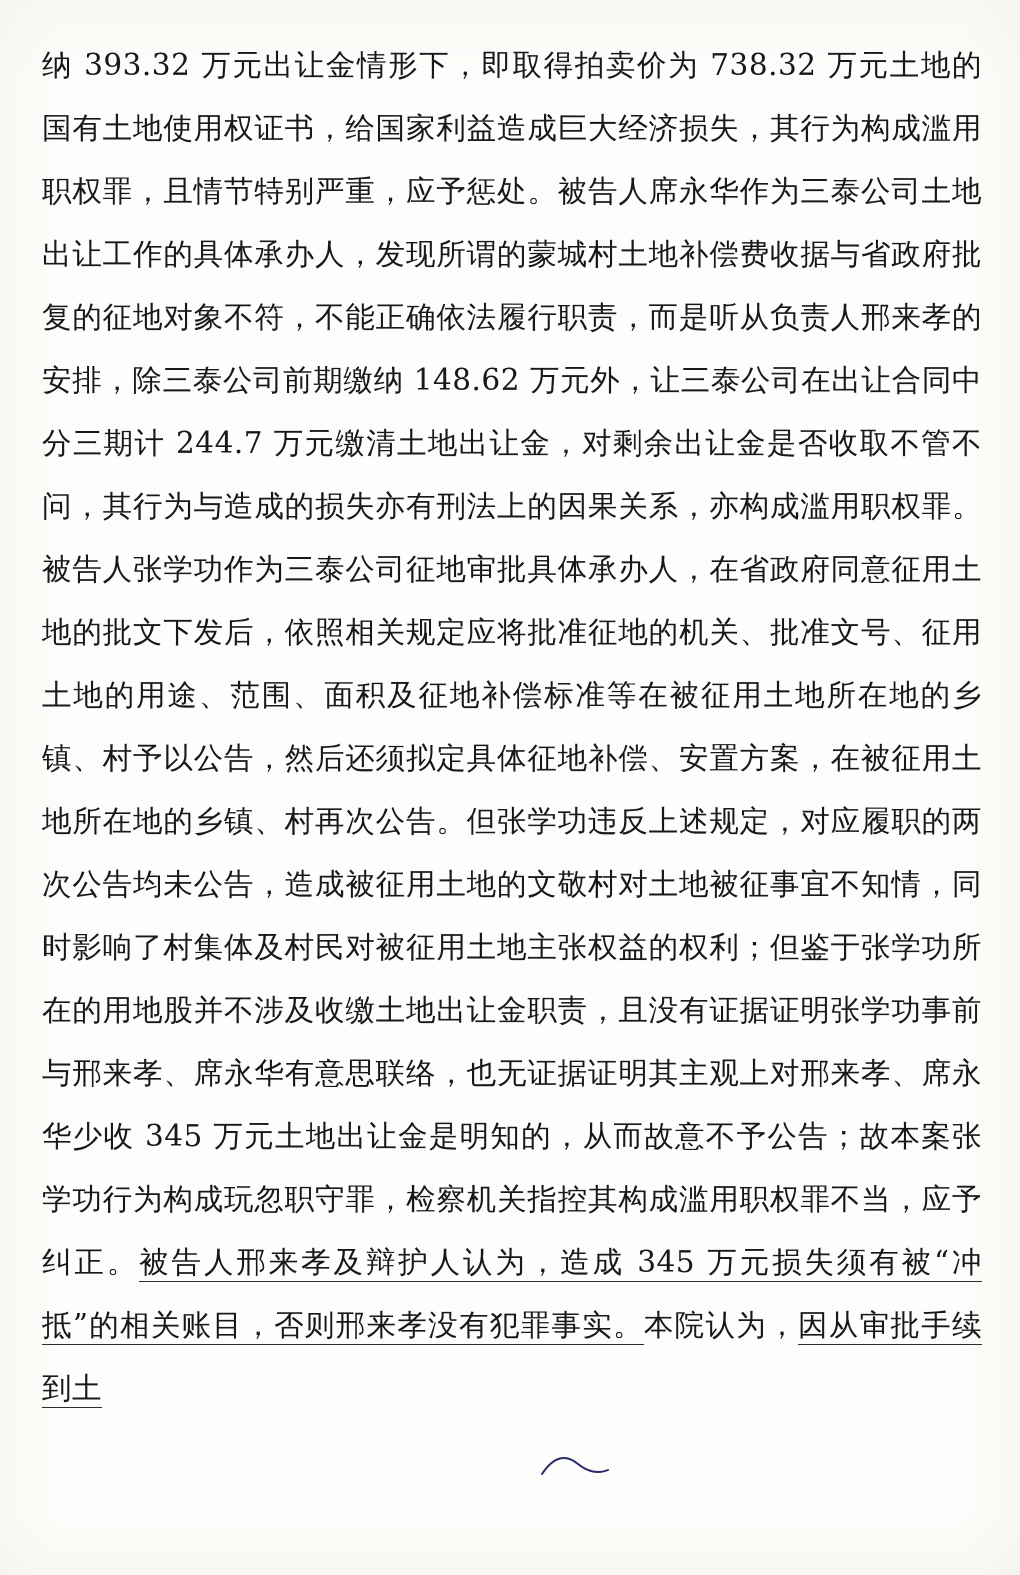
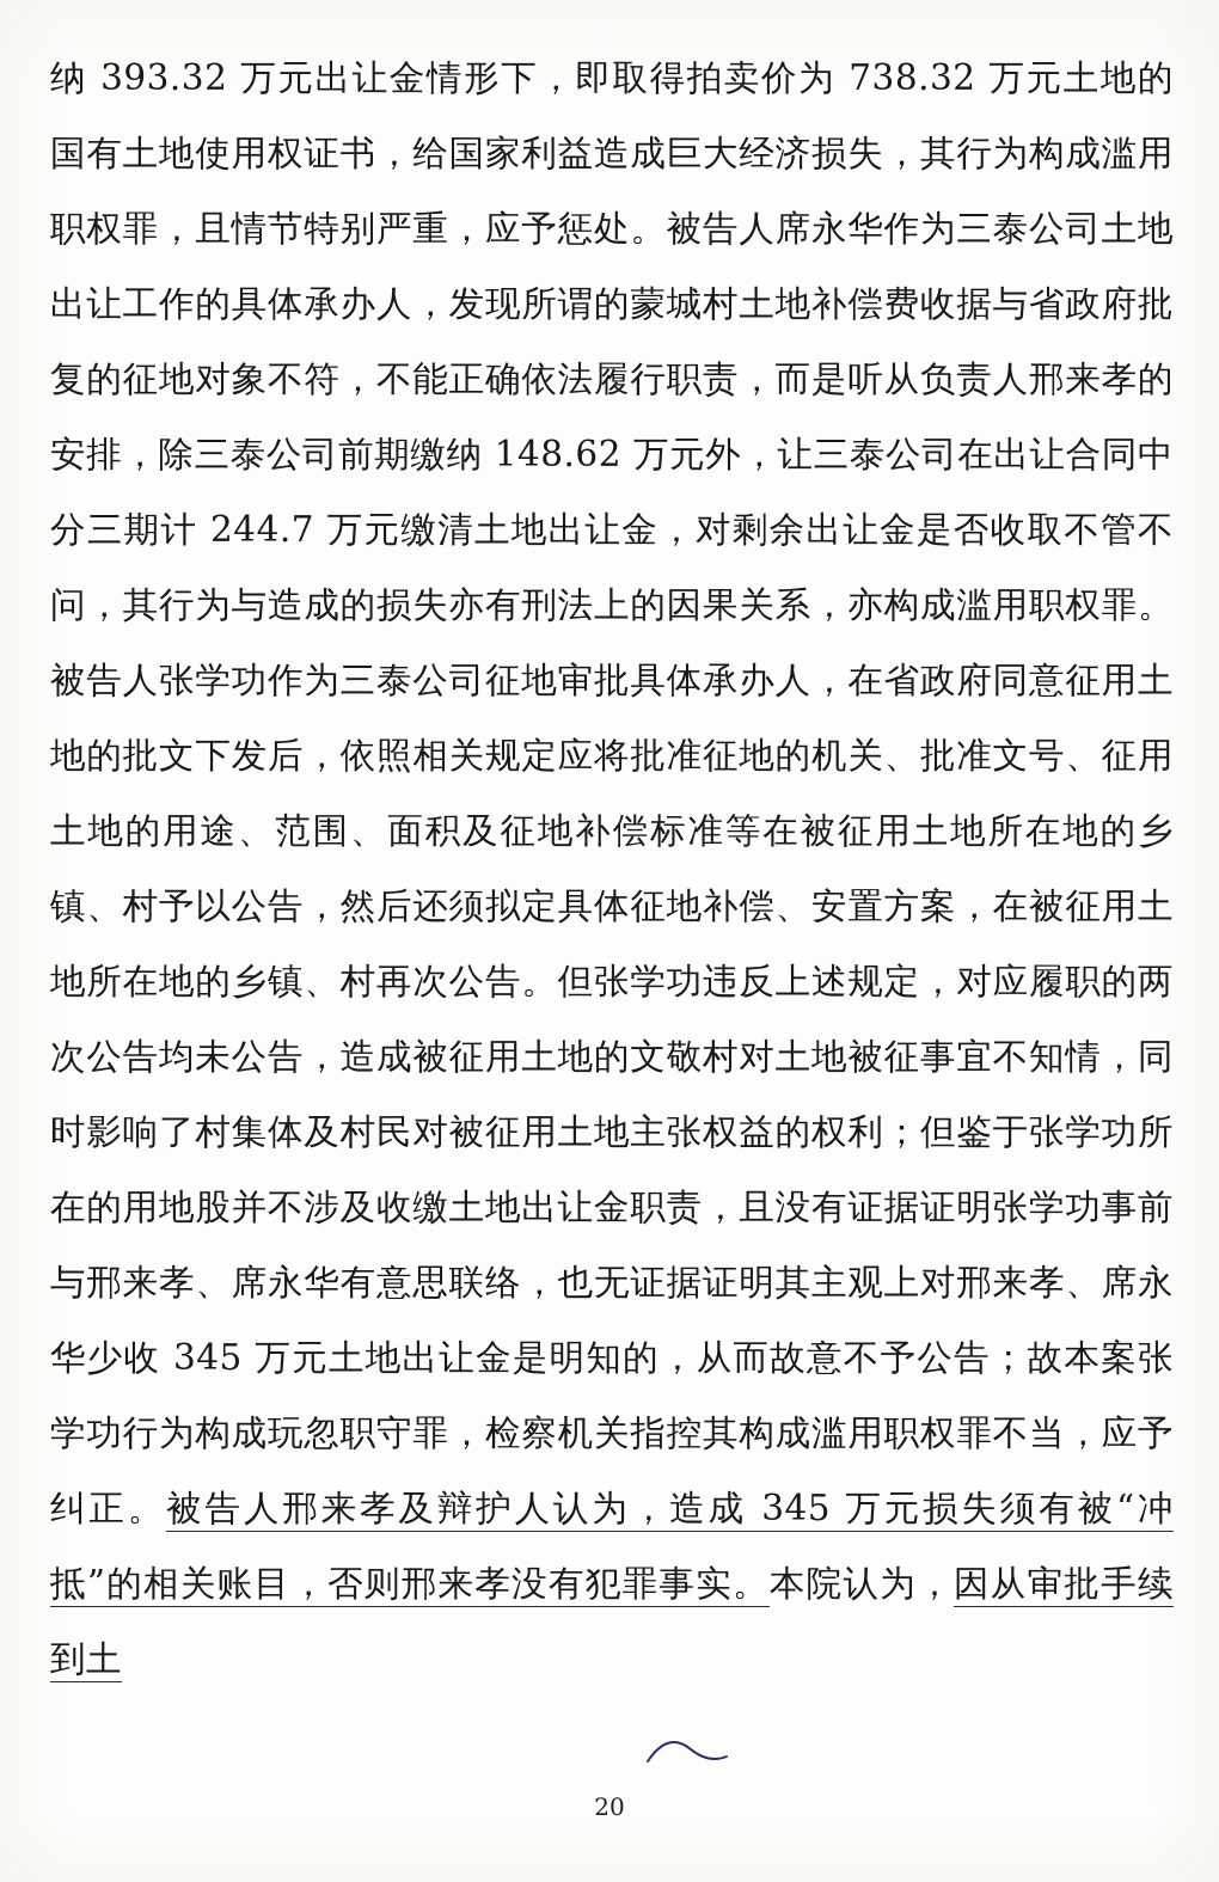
  纳 393.32 万元出让金情形下，即取得拍卖价为 738.32 万元土地的国有土地使用权证书，给国家利益造成巨大经济损失，其行为构成滥用职权罪，且情节特别严重，应予惩处。被告人席永华作为三泰公司土地出让工作的具体承办人，发现所谓的蒙城村土地补偿费收据与省政府批复的征地对象不符，不能正确依法履行职责，而是听从负责人邢来孝的安排，除三泰公司前期缴纳 148.62 万元外，让三泰公司在出让合同中分三期计 244.7 万元缴清土地出让金，对剩余出让金是否收取不管不问，其行为与造成的损失亦有刑法上的因果关系，亦构成滥用职权罪。被告人张学功作为三泰公司征地审批具体承办人，在省政府同意征用土地的批文下发后，依照相关规定应将批准征地的机关、批准文号、征用土地的用途、范围、面积及征地补偿标准等在被征用土地所在地的乡镇、村予以公告，然后还须拟定具体征地补偿、安置方案，在被征用土地所在地的乡镇、村再次公告。但张学功违反上述规定，对应履职的两次公告均未公告，造成被征用土地的文敬村对土地被征事宜不知情，同时影响了村集体及村民对被征用土地主张权益的权利；但鉴于张学功所在的用地股并不涉及收缴土地出让金职责，且没有证据证明张学功事前与邢来孝、席永华有意思联络，也无证据证明其主观上对邢来孝、席永华少收 345 万元土地出让金是明知的，从而故意不予公告；故本案张学功行为构成玩忽职守罪，检察机关指控其构成滥用职权罪不当，应予纠正。被告人邢来孝及辩护人认为，造成 345 万元损失须有被“冲抵”的相关账目，否则邢来孝没有犯罪事实。本院认为，因从审批手续到土
+ 20
